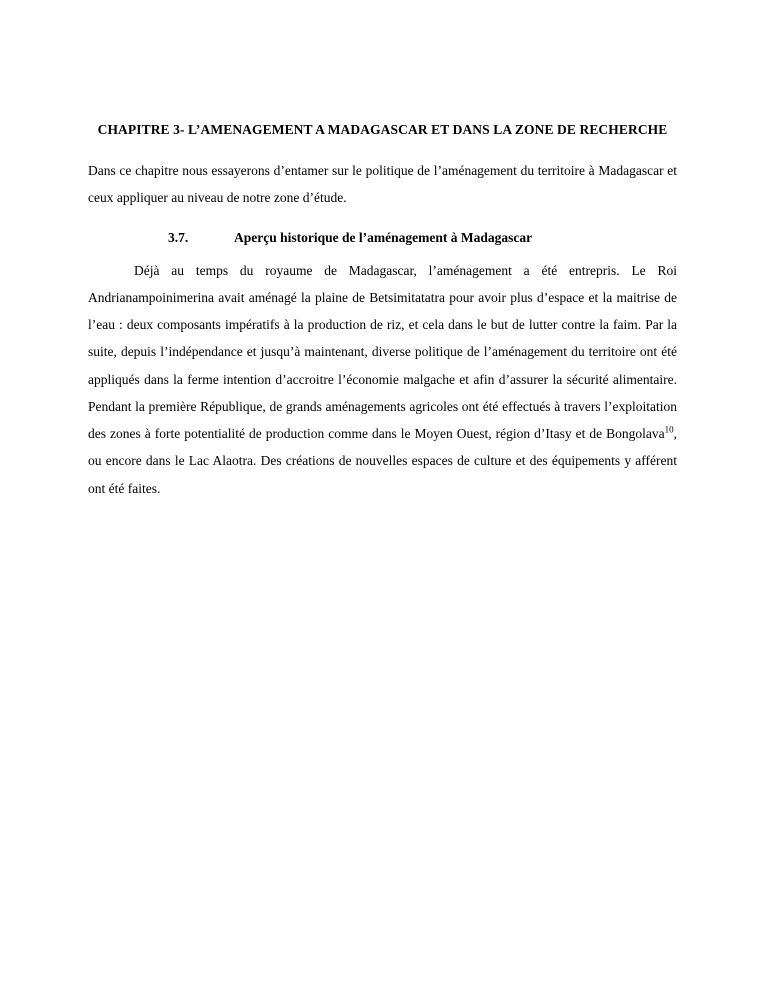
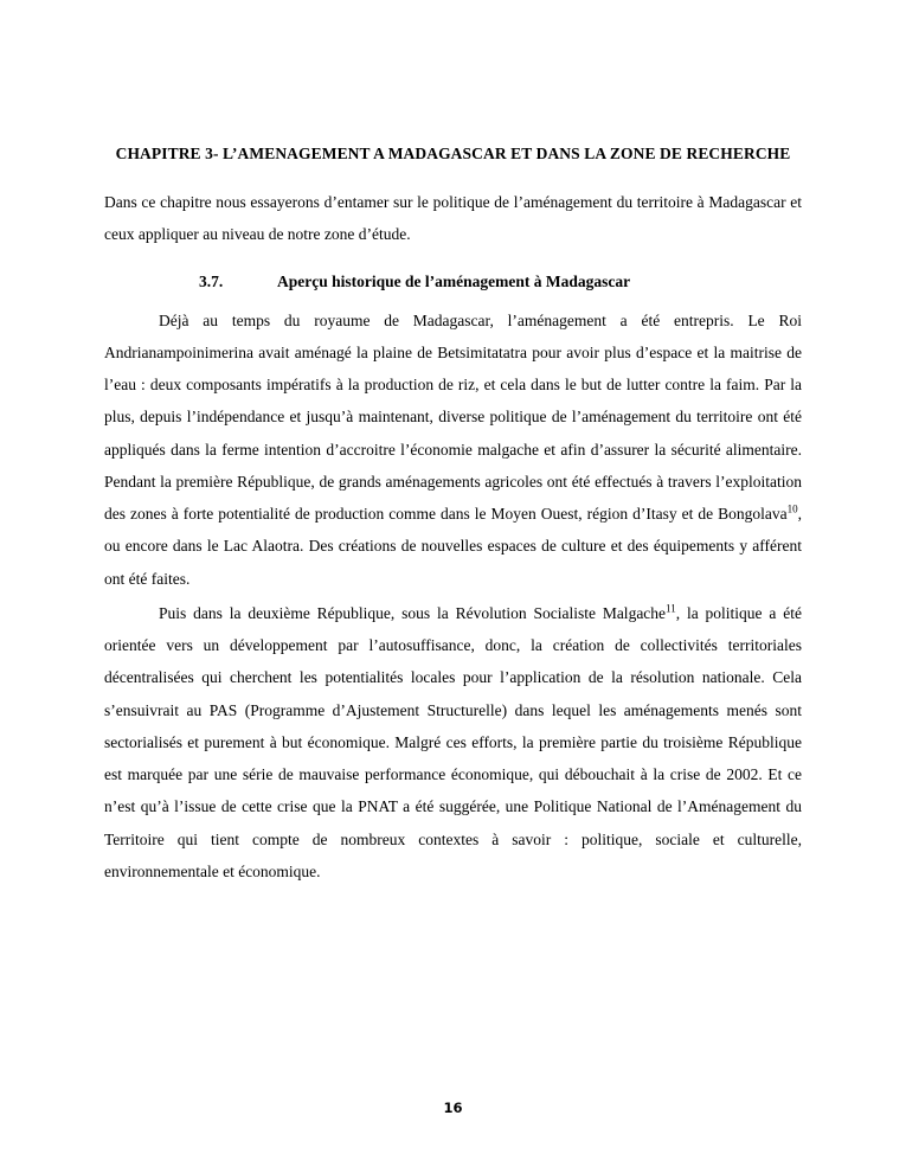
  CHAPITRE 3- L’AMENAGEMENT A MADAGASCAR ET DANS LA ZONE DE RECHERCHE
  Dans ce chapitre nous essayerons d’entamer sur le politique de l’aménagement du territoire à Madagascar et ceux appliquer au niveau de notre zone d’étude.
  3.7. Aperçu historique de l’aménagement à Madagascar
- Déjà au temps du royaume de Madagascar, l’aménagement a été entrepris. Le Roi Andrianampoinimerina avait aménagé la plaine de Betsimitatatra pour avoir plus d’espace et la maitrise de l’eau : deux composants impératifs à la production de riz, et cela dans le but de lutter contre la faim. Par la suite, depuis l’indépendance et jusqu’à maintenant, diverse politique de l’aménagement du territoire ont été appliqués dans la ferme intention d’accroitre l’économie malgache et afin d’assurer la sécurité alimentaire. Pendant la première République, de grands aménagements agricoles ont été effectués à travers l’exploitation des zones à forte potentialité de production comme dans le Moyen Ouest, région d’Itasy et de Bongolava10, ou encore dans le Lac Alaotra. Des créations de nouvelles espaces de culture et des équipements y afférent ont été faites.
+ Déjà au temps du royaume de Madagascar, l’aménagement a été entrepris. Le Roi Andrianampoinimerina avait aménagé la plaine de Betsimitatatra pour avoir plus d’espace et la maitrise de l’eau : deux composants impératifs à la production de riz, et cela dans le but de lutter contre la faim. Par la plus, depuis l’indépendance et jusqu’à maintenant, diverse politique de l’aménagement du territoire ont été appliqués dans la ferme intention d’accroitre l’économie malgache et afin d’assurer la sécurité alimentaire. Pendant la première République, de grands aménagements agricoles ont été effectués à travers l’exploitation des zones à forte potentialité de production comme dans le Moyen Ouest, région d’Itasy et de Bongolava10, ou encore dans le Lac Alaotra. Des créations de nouvelles espaces de culture et des équipements y afférent ont été faites.
+ Puis dans la deuxième République, sous la Révolution Socialiste Malgache11, la politique a été orientée vers un développement par l’autosuffisance, donc, la création de collectivités territoriales décentralisées qui cherchent les potentialités locales pour l’application de la résolution nationale. Cela s’ensuivrait au PAS (Programme d’Ajustement Structurelle) dans lequel les aménagements menés sont sectorialisés et purement à but économique. Malgré ces efforts, la première partie du troisième République est marquée par une série de mauvaise performance économique, qui débouchait à la crise de 2002. Et ce n’est qu’à l’issue de cette crise que la PNAT a été suggérée, une Politique National de l’Aménagement du Territoire qui tient compte de nombreux contextes à savoir : politique, sociale et culturelle, environnementale et économique.
+ 16
